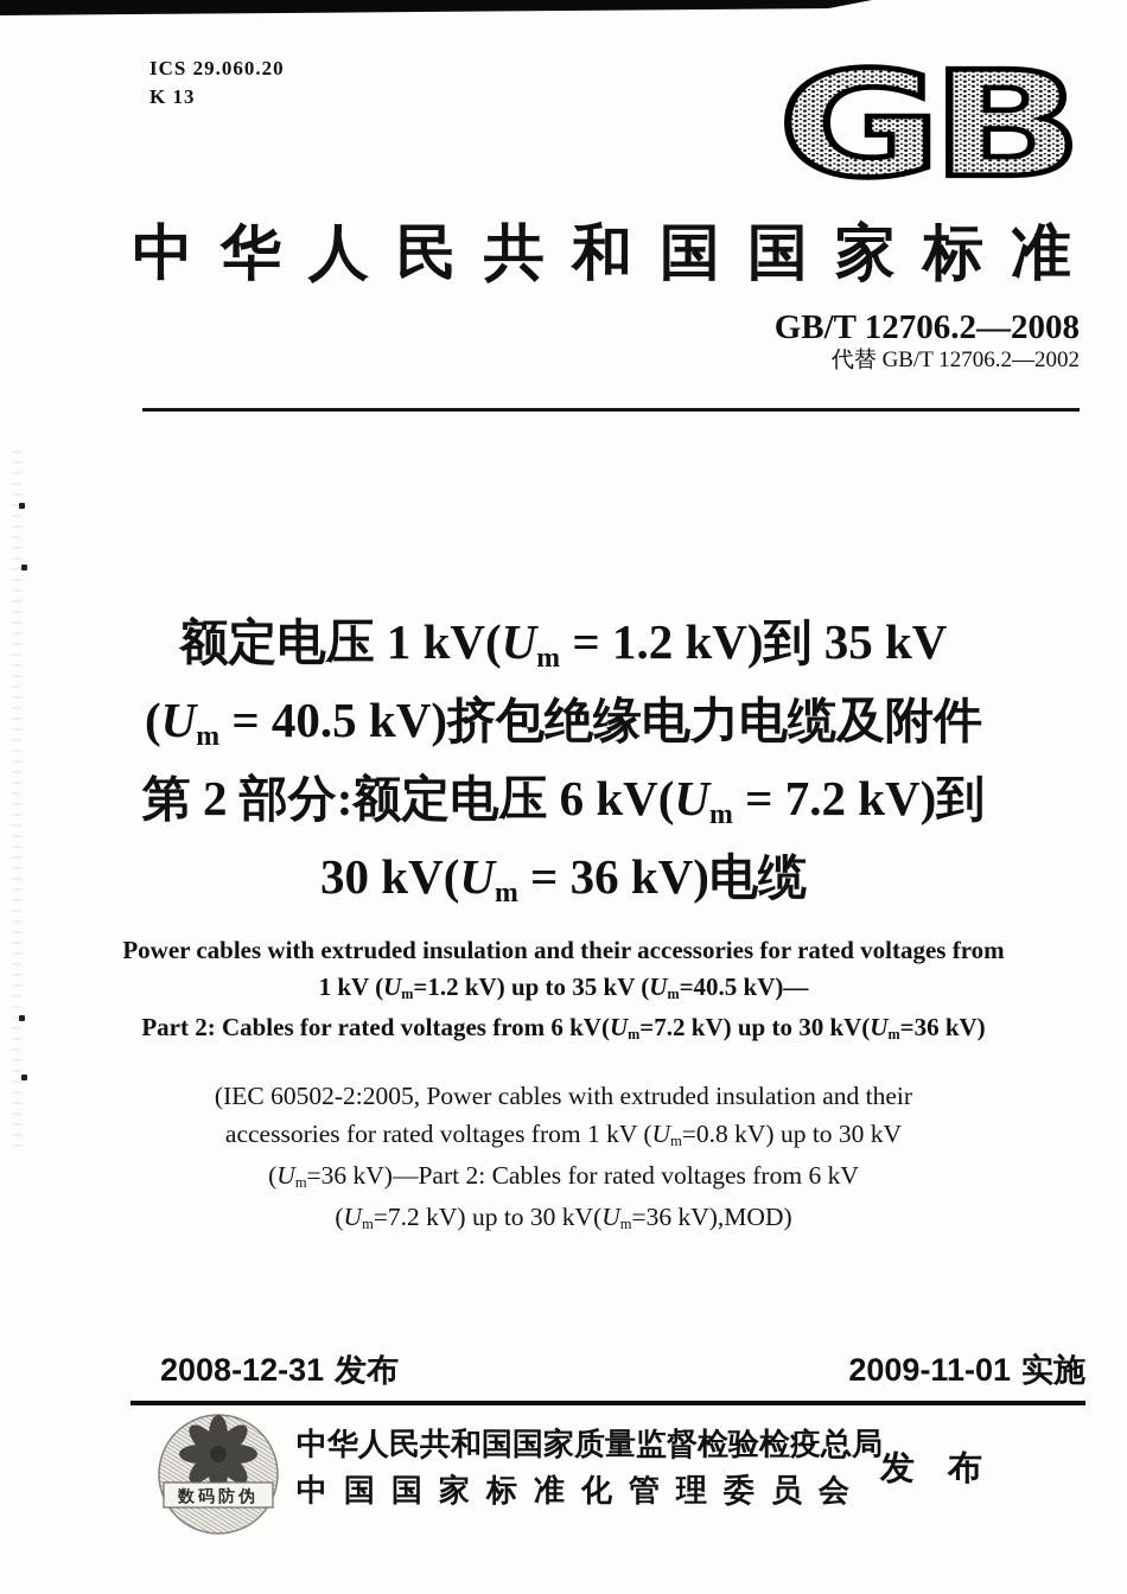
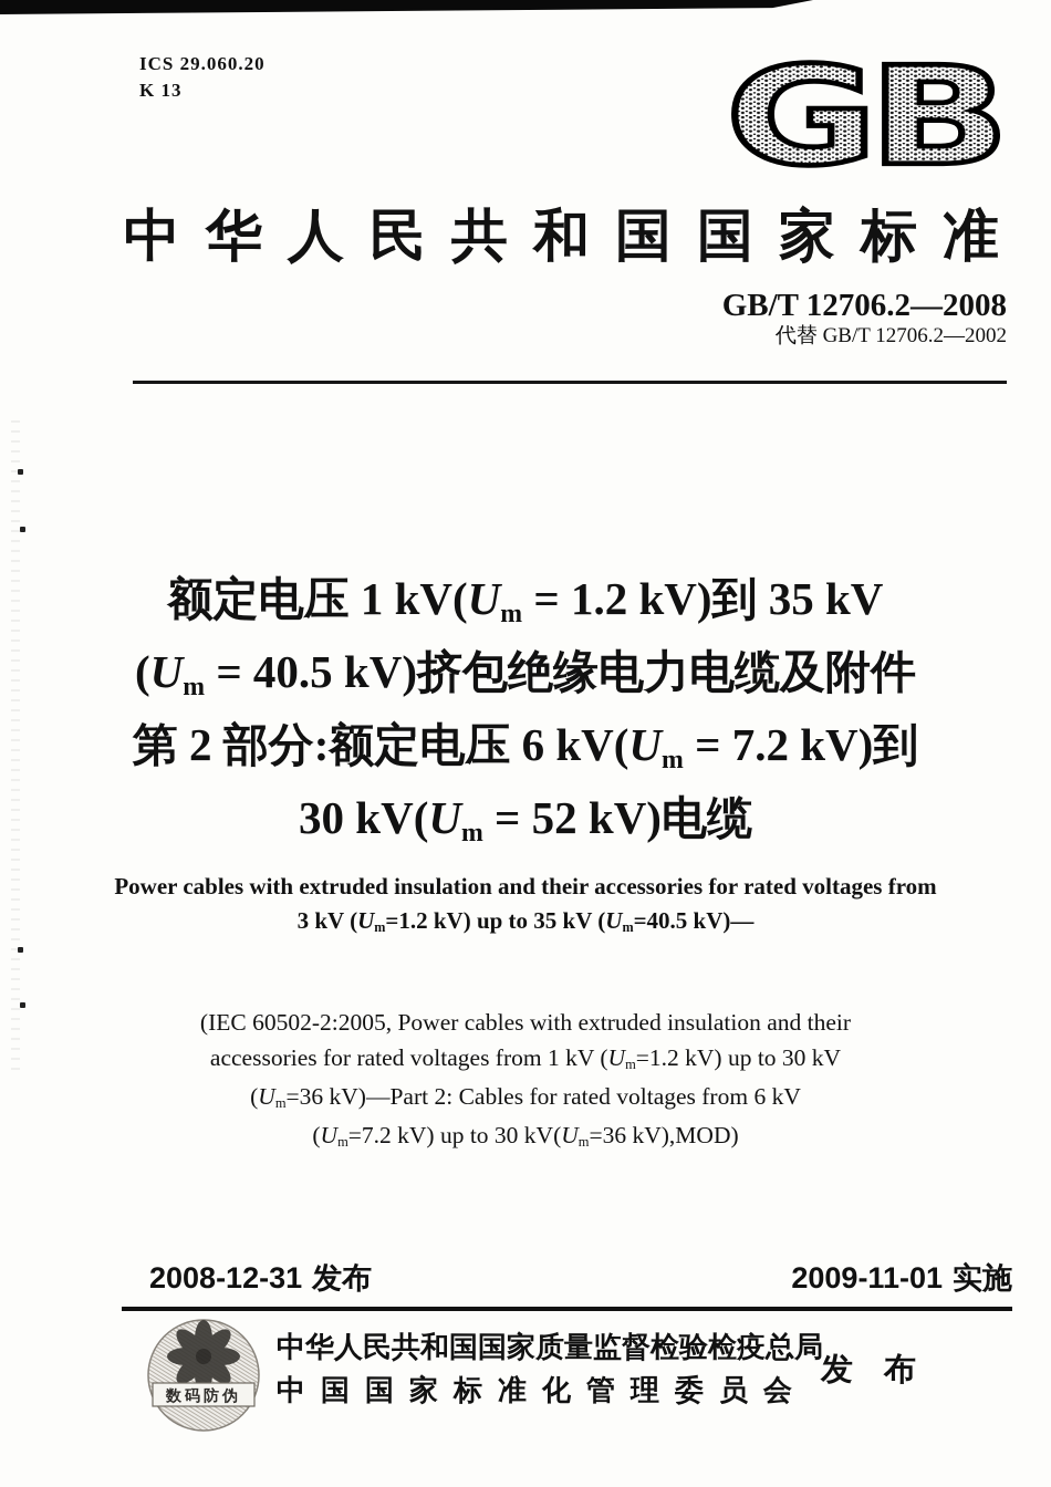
  ICS 29.060.20
  K 13
  GB
  中华人民共和国国家标准
  GB/T 12706.2—2008
  代替 GB/T 12706.2—2002
  额定电压 1 kV(Um = 1.2 kV)到 35 kV
  (Um = 40.5 kV)挤包绝缘电力电缆及附件
  第 2 部分:额定电压 6 kV(Um = 7.2 kV)到
- 30 kV(Um = 36 kV)电缆
+ 30 kV(Um = 52 kV)电缆
  Power cables with extruded insulation and their accessories for rated voltages from
- 1 kV (Um=1.2 kV) up to 35 kV (Um=40.5 kV)—
+ 3 kV (Um=1.2 kV) up to 35 kV (Um=40.5 kV)—
- Part 2: Cables for rated voltages from 6 kV(Um=7.2 kV) up to 30 kV(Um=36 kV)
  (IEC 60502-2:2005, Power cables with extruded insulation and their
- accessories for rated voltages from 1 kV (Um=0.8 kV) up to 30 kV
+ accessories for rated voltages from 1 kV (Um=1.2 kV) up to 30 kV
  (Um=36 kV)—Part 2: Cables for rated voltages from 6 kV
  (Um=7.2 kV) up to 30 kV(Um=36 kV),MOD)
  2008-12-31 发布
  2009-11-01 实施
  数码防伪
  中华人民共和国国家质量监督检验检疫总局
  中国国家标准化管理委员会
  发 布
